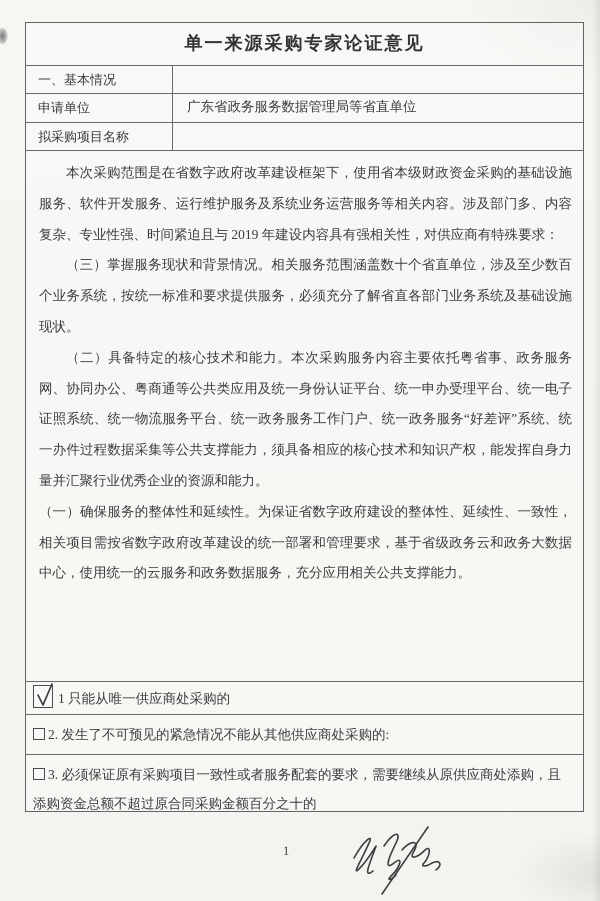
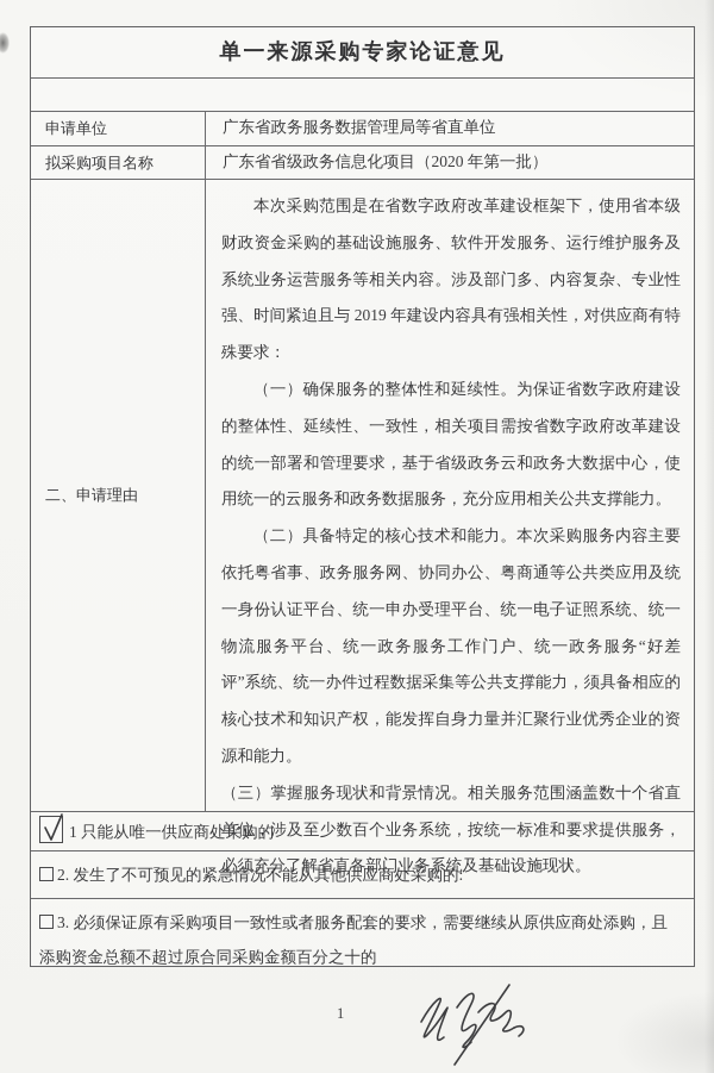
  单一来源采购专家论证意见
- 一、基本情况
  申请单位
  广东省政务服务数据管理局等省直单位
  拟采购项目名称
+ 广东省省级政务信息化项目（2020 年第一批）
+ 二、申请理由
  本次采购范围是在省数字政府改革建设框架下，使用省本级财政资金采购的基础设施服务、软件开发服务、运行维护服务及系统业务运营服务等相关内容。涉及部门多、内容复杂、专业性强、时间紧迫且与 2019 年建设内容具有强相关性，对供应商有特殊要求：
- （三）掌握服务现状和背景情况。相关服务范围涵盖数十个省直单位，涉及至少数百个业务系统，按统一标准和要求提供服务，必须充分了解省直各部门业务系统及基础设施现状。
+ （一）确保服务的整体性和延续性。为保证省数字政府建设的整体性、延续性、一致性，相关项目需按省数字政府改革建设的统一部署和管理要求，基于省级政务云和政务大数据中心，使用统一的云服务和政务数据服务，充分应用相关公共支撑能力。
  （二）具备特定的核心技术和能力。本次采购服务内容主要依托粤省事、政务服务网、协同办公、粤商通等公共类应用及统一身份认证平台、统一申办受理平台、统一电子证照系统、统一物流服务平台、统一政务服务工作门户、统一政务服务“好差评”系统、统一办件过程数据采集等公共支撑能力，须具备相应的核心技术和知识产权，能发挥自身力量并汇聚行业优秀企业的资源和能力。
- （一）确保服务的整体性和延续性。为保证省数字政府建设的整体性、延续性、一致性，相关项目需按省数字政府改革建设的统一部署和管理要求，基于省级政务云和政务大数据中心，使用统一的云服务和政务数据服务，充分应用相关公共支撑能力。
+ （三）掌握服务现状和背景情况。相关服务范围涵盖数十个省直单位，涉及至少数百个业务系统，按统一标准和要求提供服务，必须充分了解省直各部门业务系统及基础设施现状。
  1 只能从唯一供应商处采购的
  2. 发生了不可预见的紧急情况不能从其他供应商处采购的:
  3. 必须保证原有采购项目一致性或者服务配套的要求，需要继续从原供应商处添购，且添购资金总额不超过原合同采购金额百分之十的
  1
